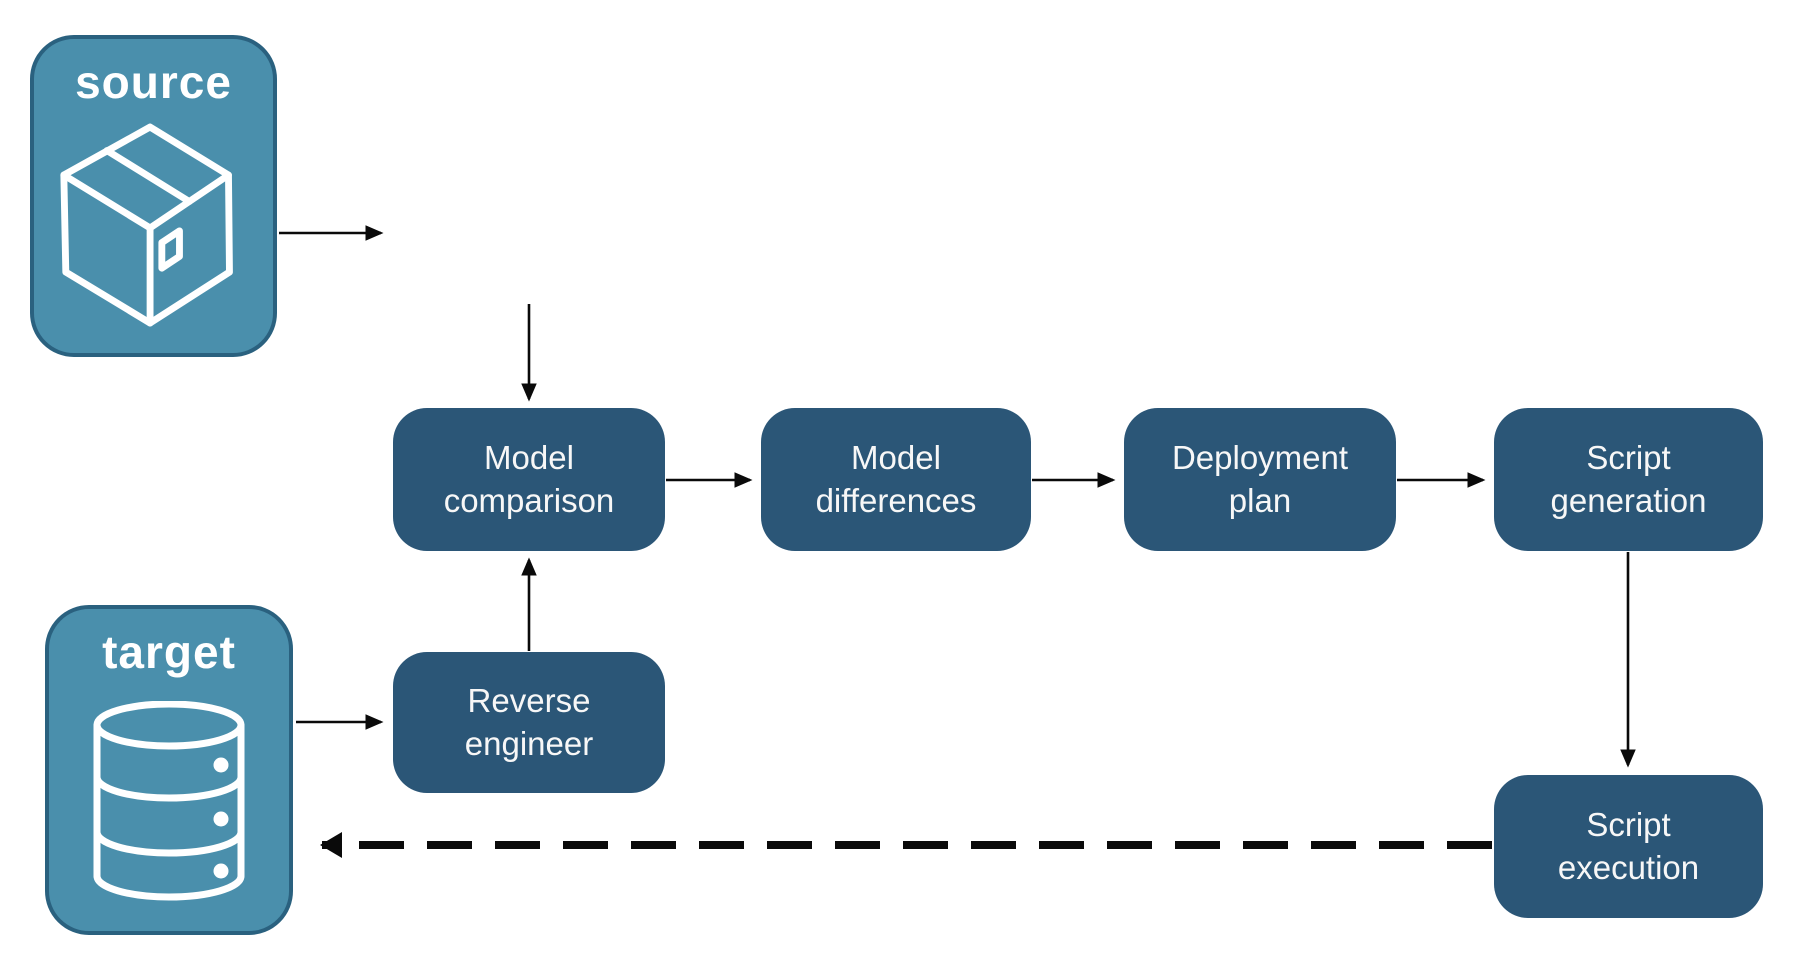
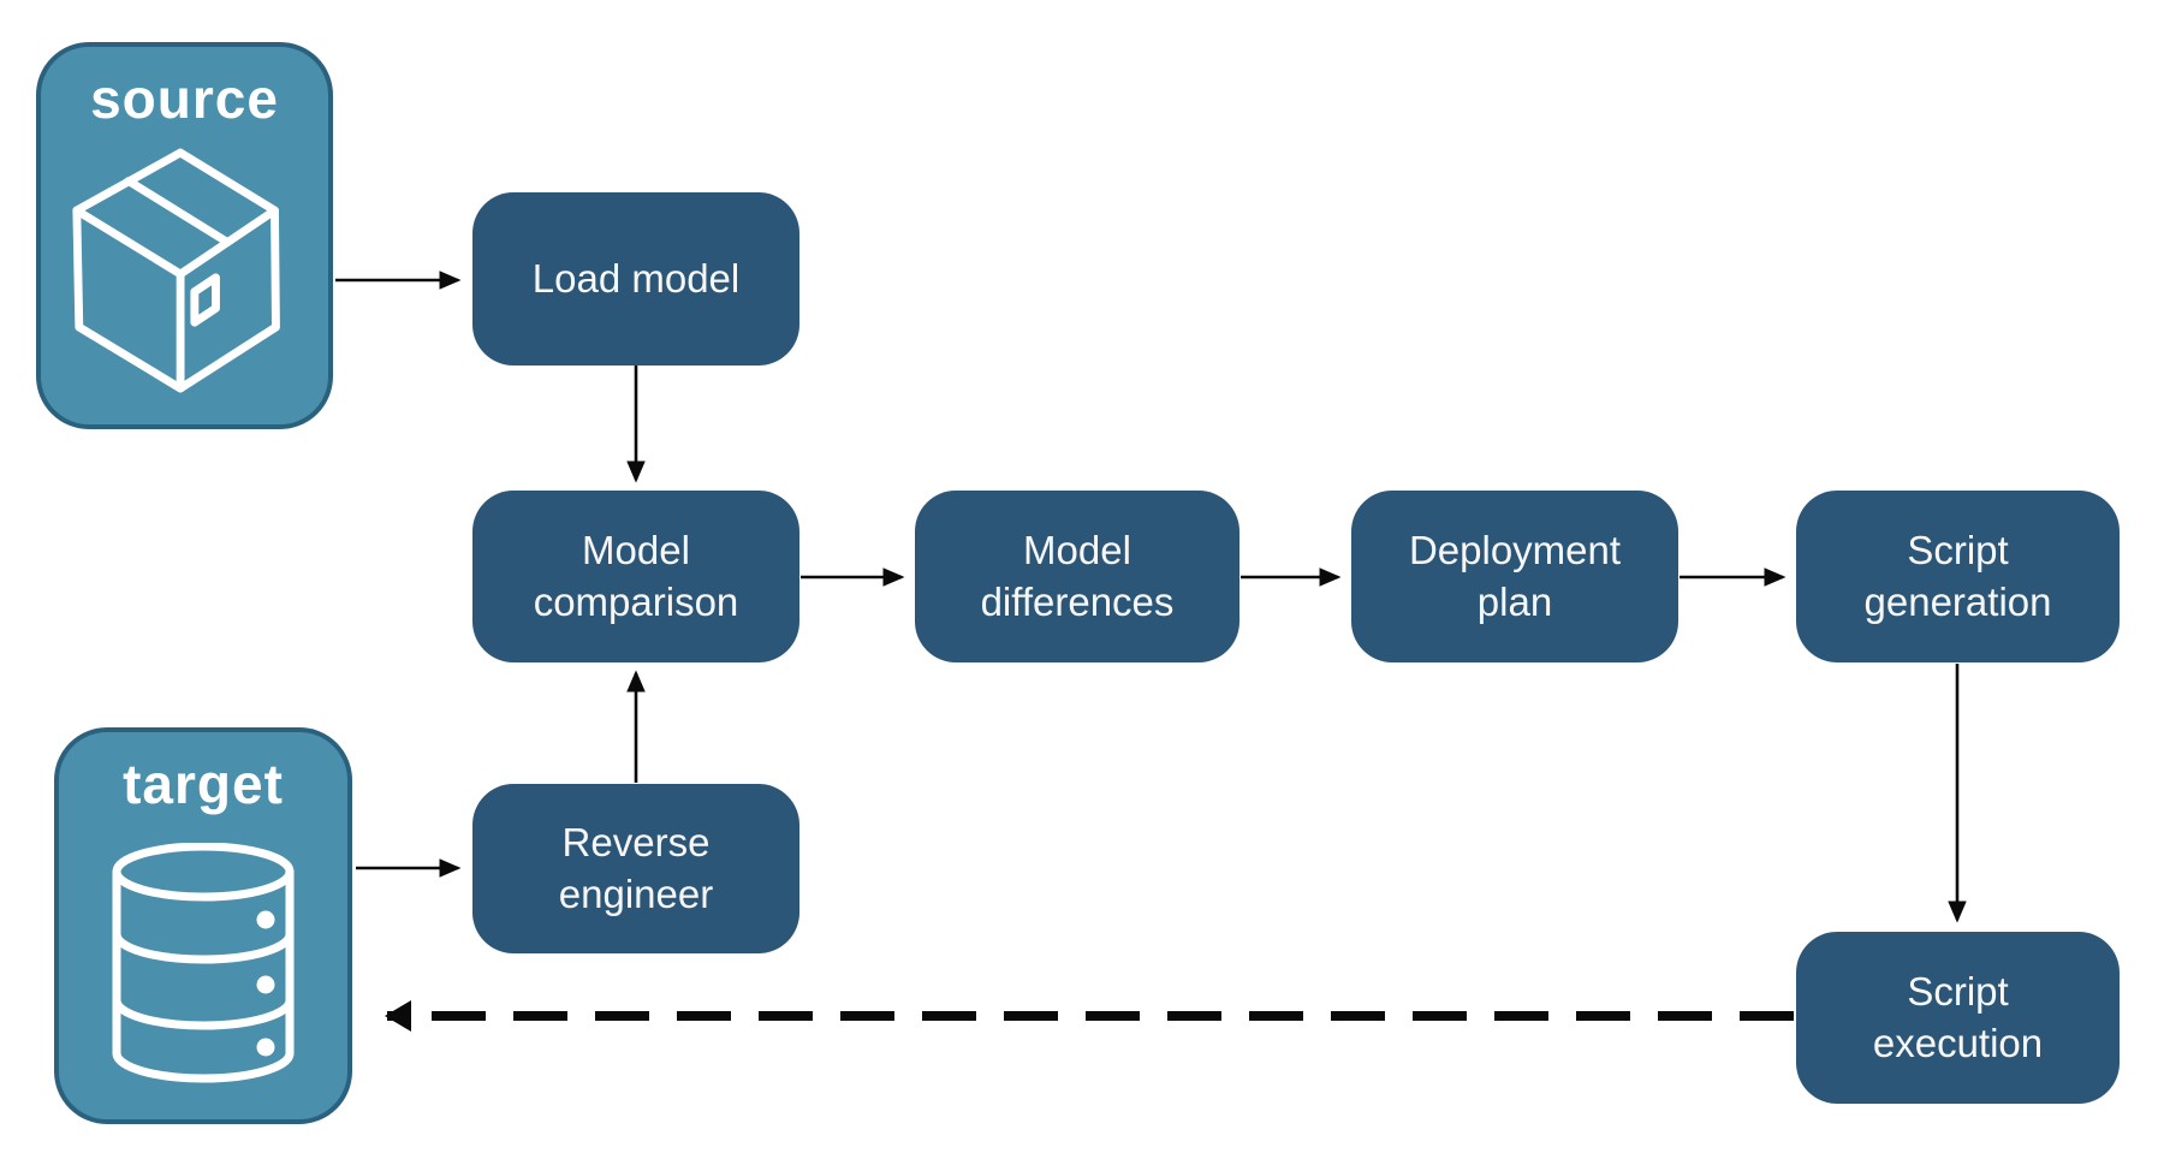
  source
  target
+ Load model
  Model comparison
  Model differences
  Deployment plan
  Script generation
  Reverse engineer
  Script execution
